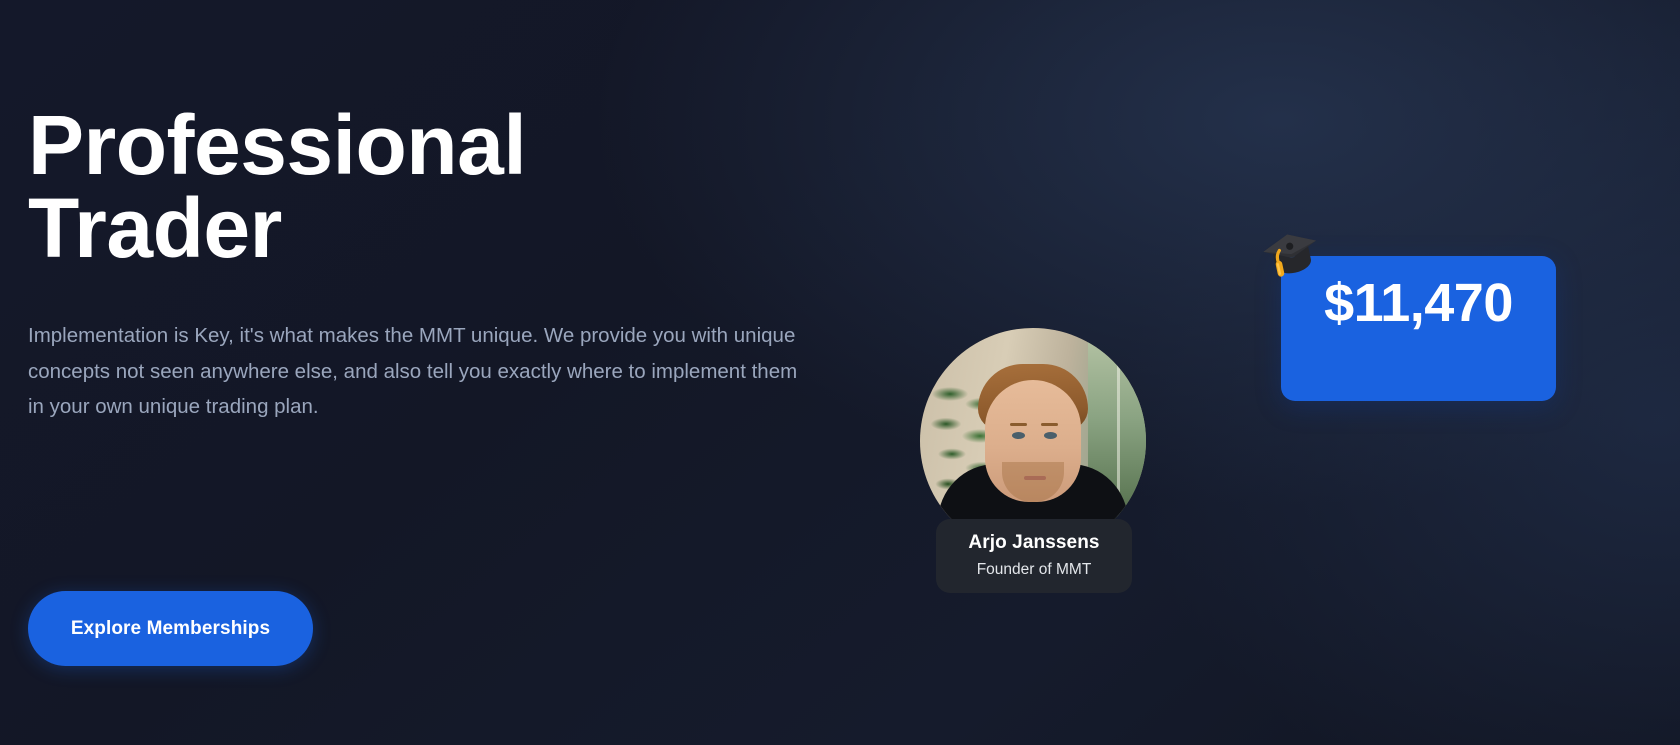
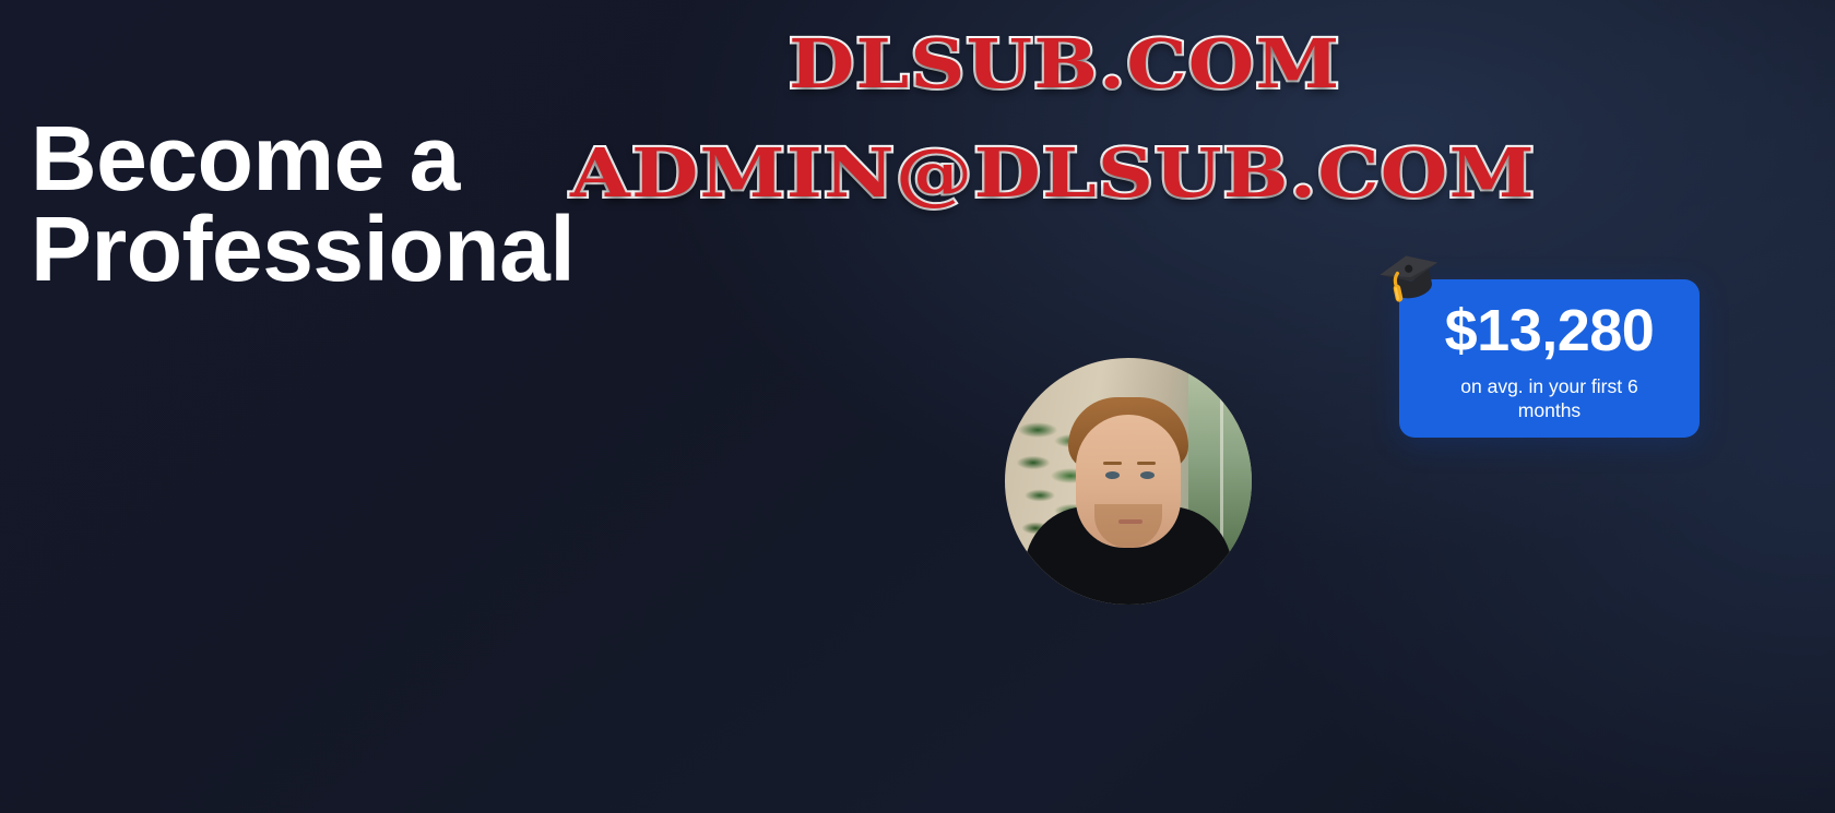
+ Become a
  Professional
- Trader
- Implementation is Key, it's what makes the MMT unique. We provide you with unique concepts not seen anywhere else, and also tell you exactly where to implement them in your own unique trading plan.
- Explore Memberships
- Arjo Janssens
- Founder of MMT
- $11,470
+ $13,280
+ on avg. in your first 6 months
+ DLSUB.COM
+ ADMIN@DLSUB.COM
